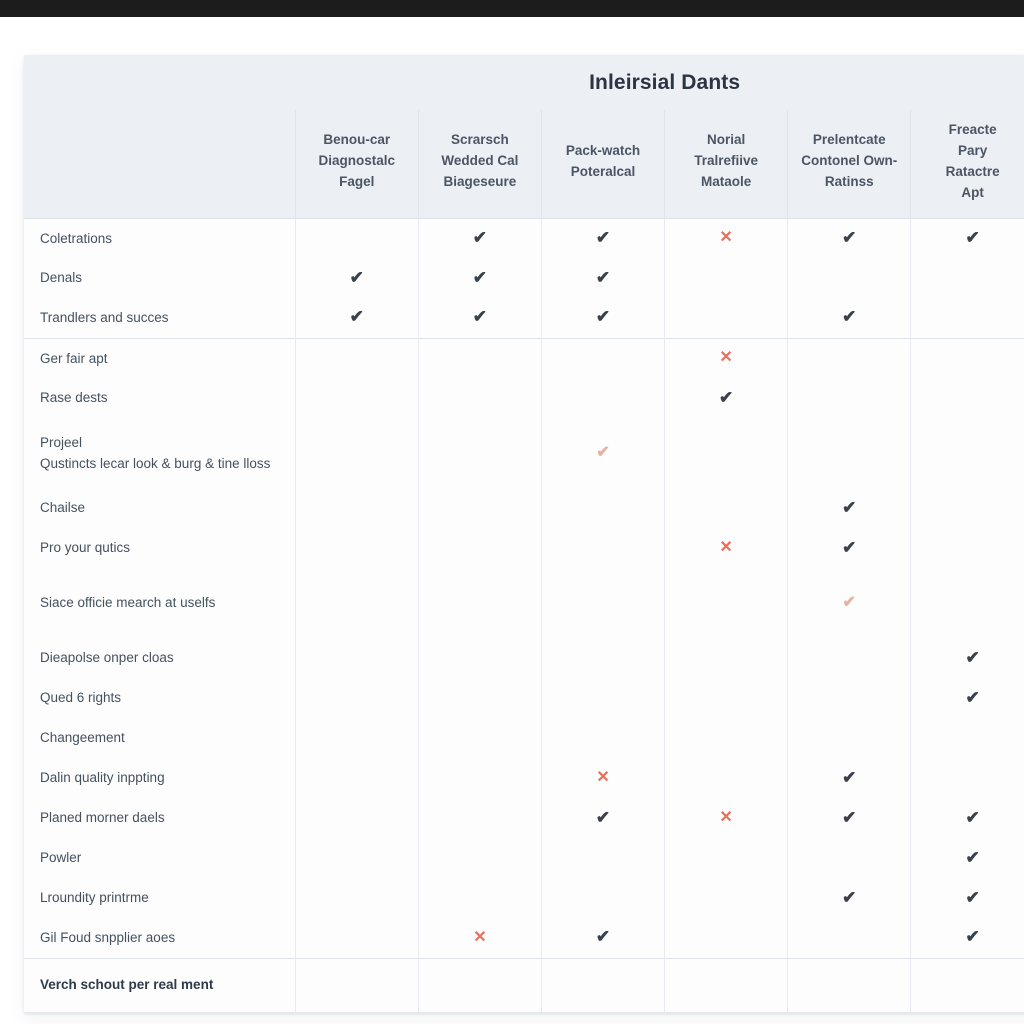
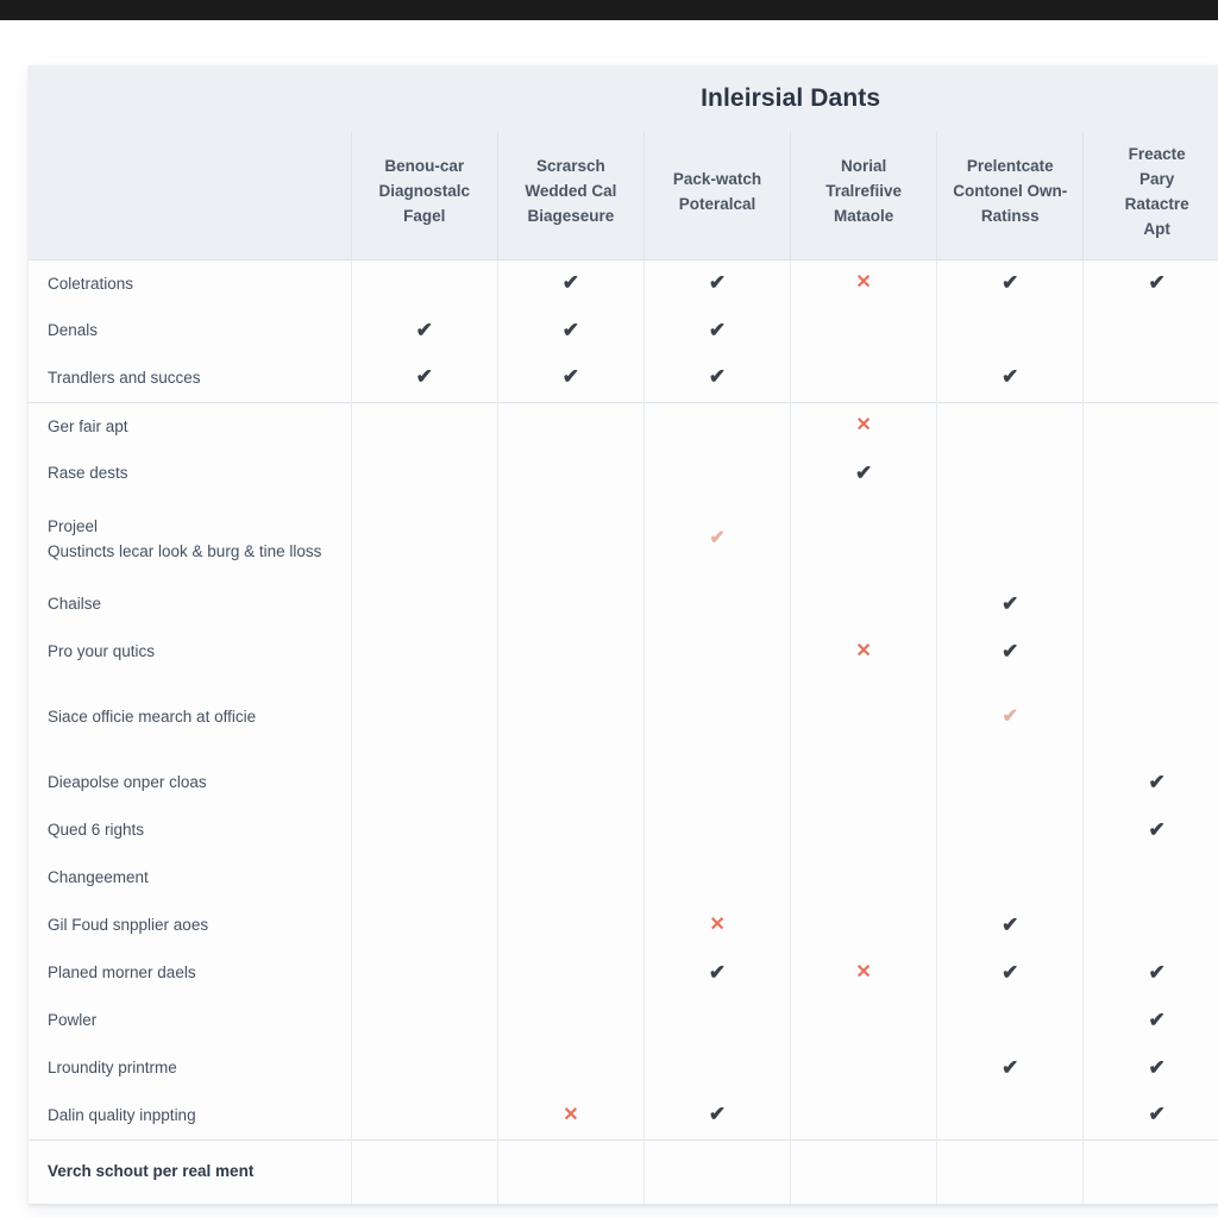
  	Inleirsial Dants
  	Benou-carDiagnostalcFagel	ScrarschWedded CalBiageseure	Pack-watchPoteralcal	NorialTralrefiiveMataole	PrelentcateContonel Own-Ratinss	FreacteParyRatactreApt
  Coletrations		✔	✔	✕	✔	✔
  Denals	✔	✔	✔
  Trandlers and succes	✔	✔	✔		✔
  Ger fair apt				✕
  Rase dests				✔
  ProjeelQustincts lecar look & burg & tine lloss			✔
  Chailse					✔
  Pro your qutics				✕	✔
- Siace officie mearch at uselfs					✔
+ Siace officie mearch at officie					✔
  Dieapolse onper cloas						✔
  Qued 6 rights						✔
  Changeement
- Dalin quality inppting			✕		✔
+ Gil Foud snpplier aoes			✕		✔
  Planed morner daels			✔	✕	✔	✔
  Powler						✔
  Lroundity printrme					✔	✔
- Gil Foud snpplier aoes		✕	✔			✔
+ Dalin quality inppting		✕	✔			✔
  Verch schout per real ment
